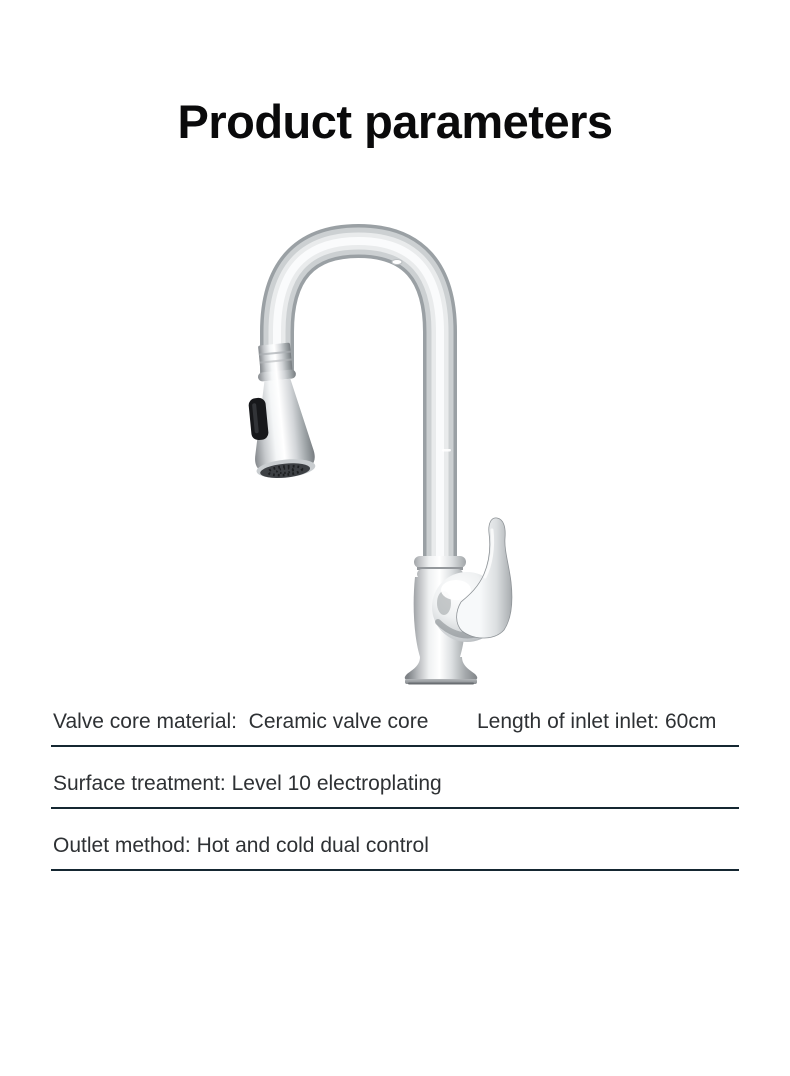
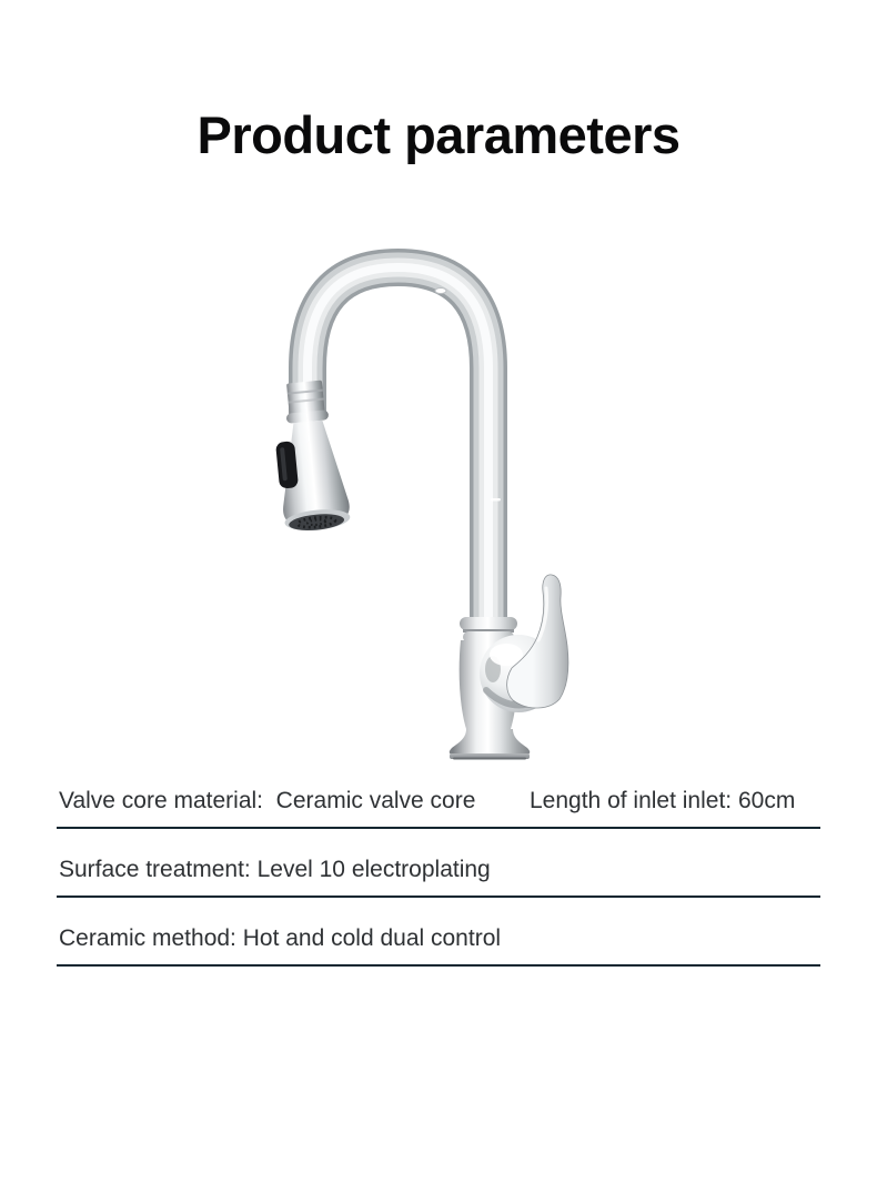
  Product parameters
  Valve core material: Ceramic valve core
  Length of inlet inlet: 60cm
  Surface treatment: Level 10 electroplating
- Outlet method: Hot and cold dual control
+ Ceramic method: Hot and cold dual control
